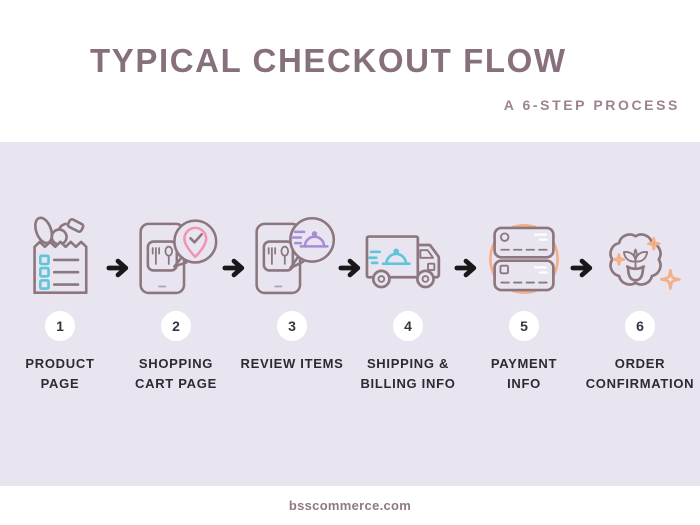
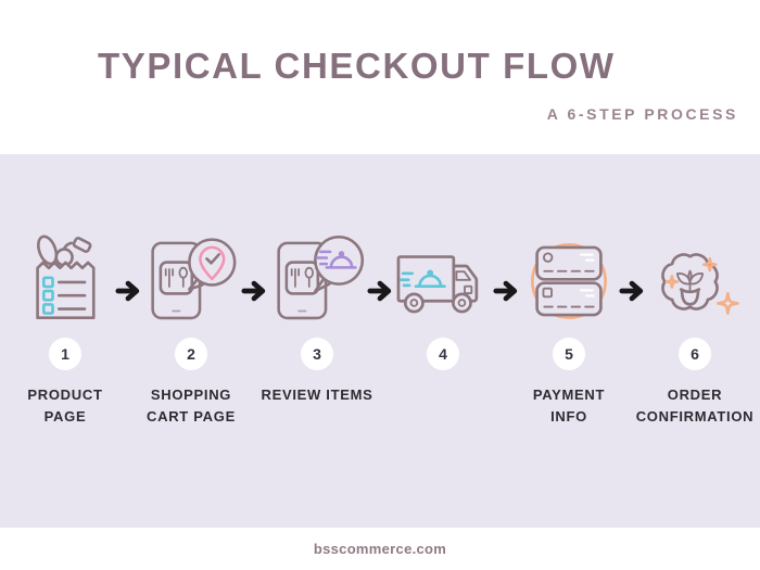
  TYPICAL CHECKOUT FLOW
  A 6-STEP PROCESS
  1
  PRODUCT
  PAGE
  2
  SHOPPING
  CART PAGE
  3
  REVIEW ITEMS
  4
- SHIPPING &
- BILLING INFO
  5
  PAYMENT
  INFO
  6
  ORDER
  CONFIRMATION
  bsscommerce.com
